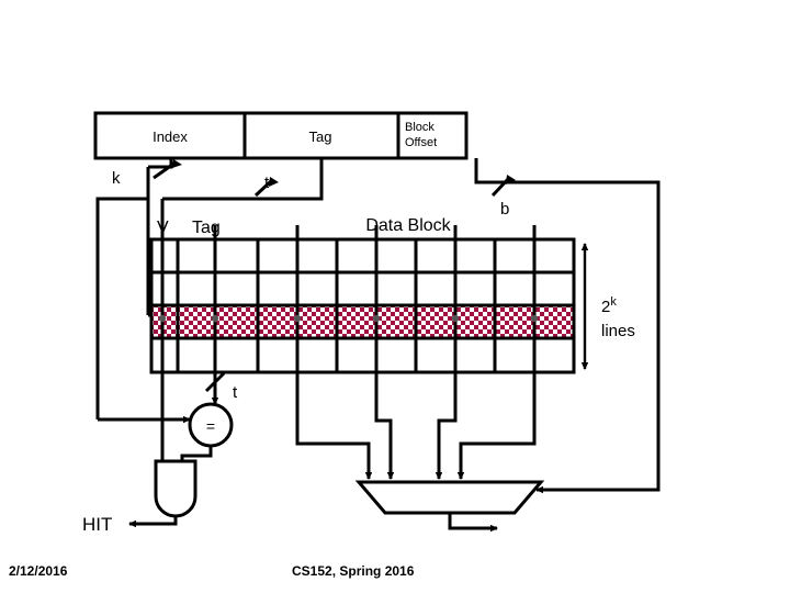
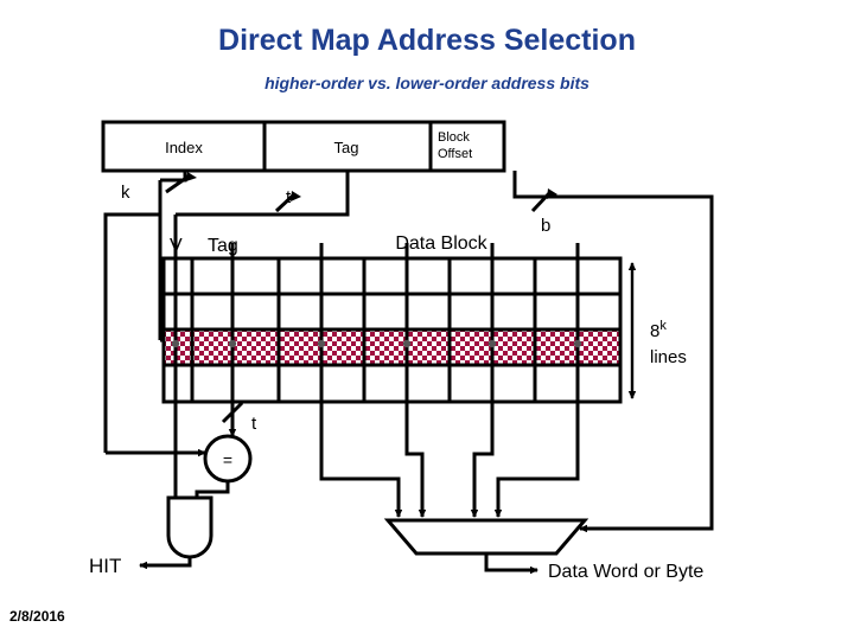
+ Direct Map Address Selection
+ higher-order vs. lower-order address bits
  Index
  Tag
  Block
  Offset
  k
  t
  b
  Data Block
- 2k
+ 8k
  lines
  t
  =
  HIT
+ Data Word or Byte
- 2/12/2016
+ 2/8/2016
- CS152, Spring 2016
